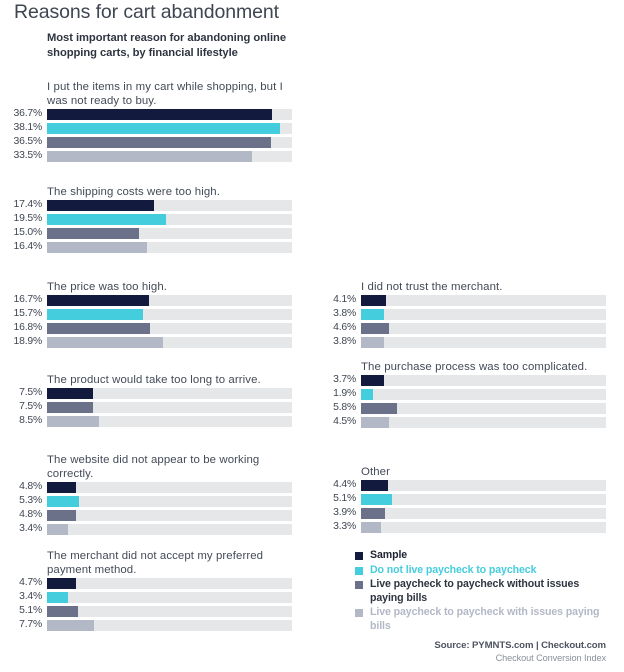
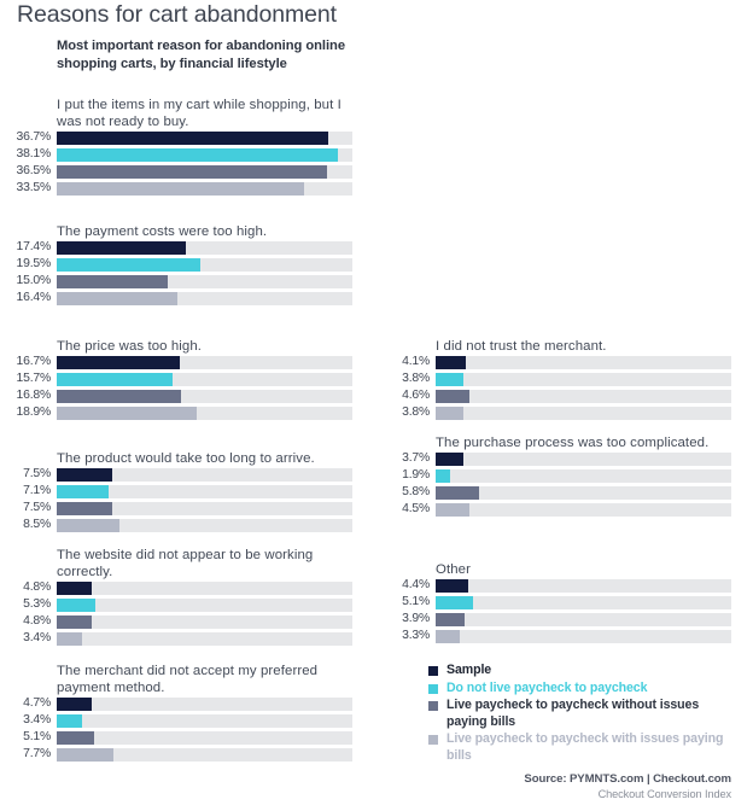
  Reasons for cart abandonment
  Most important reason for abandoning online shopping carts, by financial lifestyle
  I put the items in my cart while shopping, but I was not ready to buy.
  36.7%
  38.1%
  36.5%
  33.5%
- The shipping costs were too high.
+ The payment costs were too high.
  17.4%
  19.5%
  15.0%
  16.4%
  The price was too high.
  16.7%
  15.7%
  16.8%
  18.9%
  The product would take too long to arrive.
  7.5%
+ 7.1%
  7.5%
  8.5%
  The website did not appear to be working correctly.
  4.8%
  5.3%
  4.8%
  3.4%
  The merchant did not accept my preferred payment method.
  4.7%
  3.4%
  5.1%
  7.7%
  I did not trust the merchant.
  4.1%
  3.8%
  4.6%
  3.8%
  The purchase process was too complicated.
  3.7%
  1.9%
  5.8%
  4.5%
  Other
  4.4%
  5.1%
  3.9%
  3.3%
  Sample
  Do not live paycheck to paycheck
  Live paycheck to paycheck without issues paying bills
  Live paycheck to paycheck with issues paying bills
  Source: PYMNTS.com | Checkout.com
  Checkout Conversion Index
